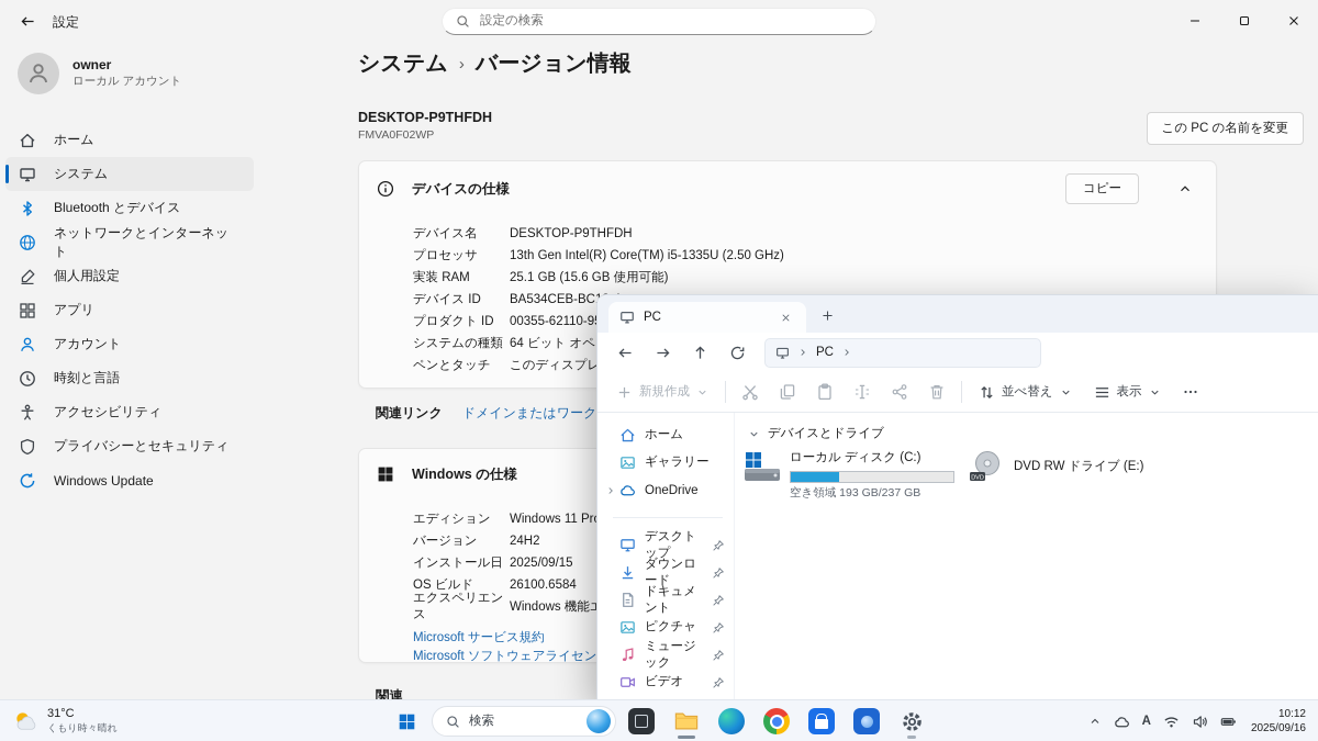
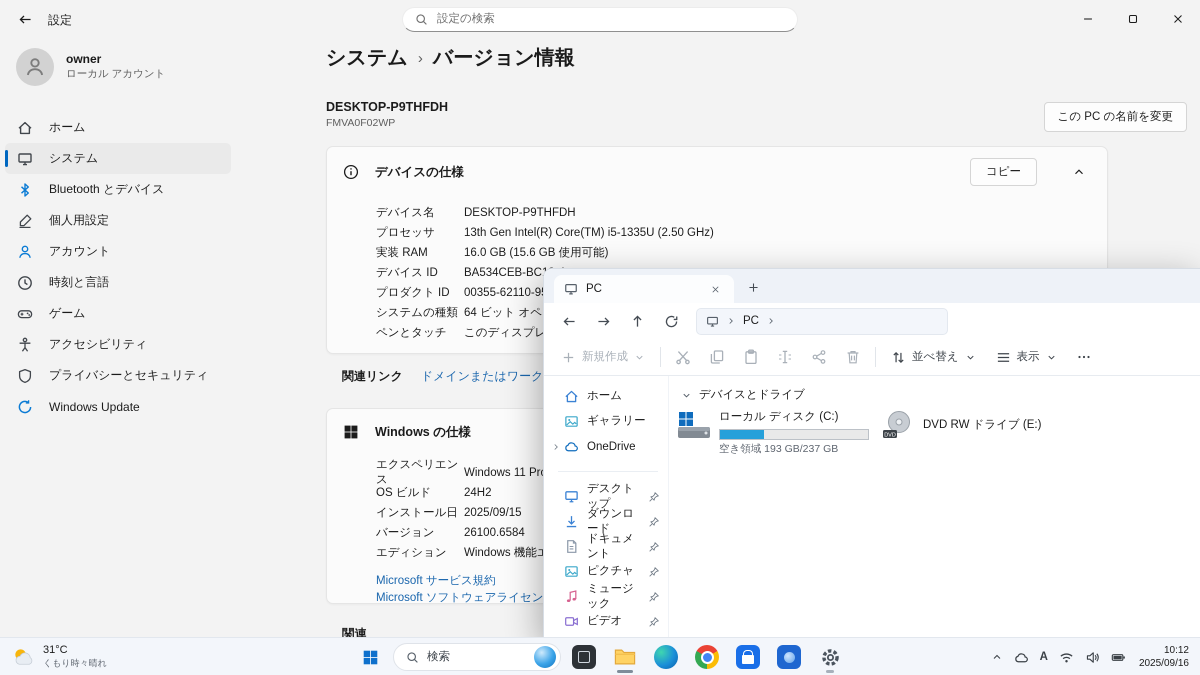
  設定
  設定の検索
  owner
  ローカル アカウント
  ホーム
  システム
  Bluetooth とデバイス
- ネットワークとインターネット
  個人用設定
- アプリ
  アカウント
  時刻と言語
+ ゲーム
  アクセシビリティ
  プライバシーとセキュリティ
  Windows Update
  システム
  ›
  バージョン情報
  DESKTOP-P9THFDH
  FMVA0F02WP
  この PC の名前を変更
  デバイスの仕様
  コピー
  デバイス名
  DESKTOP-P9THFDH
  プロセッサ
  13th Gen Intel(R) Core(TM) i5-1335U (2.50 GHz)
  実装 RAM
- 25.1 GB (15.6 GB 使用可能)
+ 16.0 GB (15.6 GB 使用可能)
  デバイス ID
  BA534CEB-BC
  プロダクト ID
  00355-62110-9
  システムの種類
  64 ビット オペ
  ペンとタッチ
  関連リンク
  ドメインまたはワーク
  Windows の仕様
- エディション
+ エクスペリエンス
  Windows 11 Pr
- バージョン
+ OS ビルド
  24H2
  インストール日
  2025/09/15
- OS ビルド
+ バージョン
  26100.6584
- エクスペリエンス
+ エディション
  Windows 機能
  Microsoft サービス規約
  Microsoft ソフトウェアライセン
  関連
  PC
  PC
  新規作成
  並べ替え
  表示
  ホーム
  ギャラリー
  OneDrive
  デスクトップ
  ダウンロード
  ドキュメント
  ピクチャ
  ミュージック
  ビデオ
  デバイスとドライブ
  ローカル ディスク (C:)
  空き領域 193 GB/237 GB
  DVD RW ドライブ (E:)
  31°C
  くもり時々晴れ
  検索
  A
  10:12
  2025/09/16
